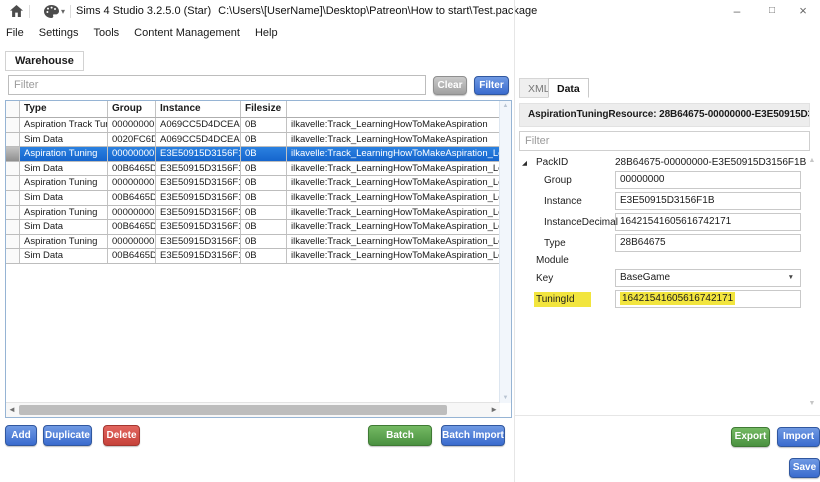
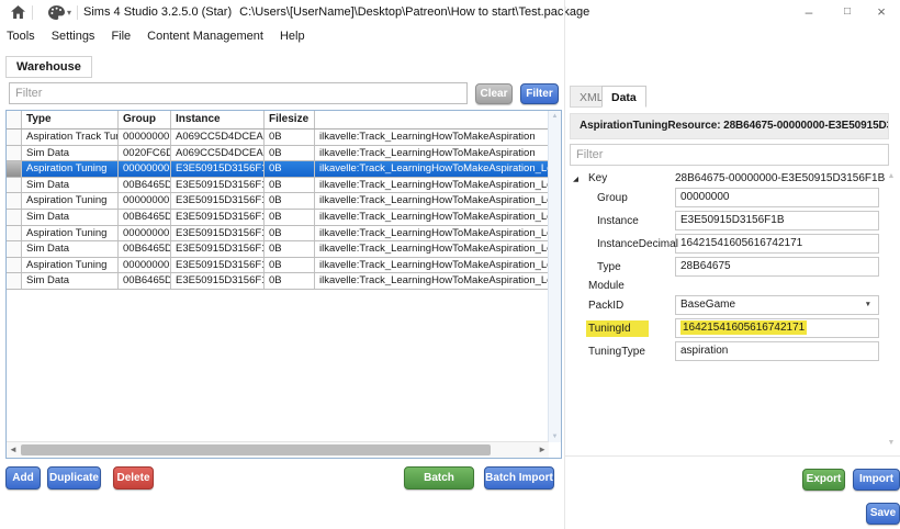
  ▾
  Sims 4 Studio 3.2.5.0 (Star)
  C:\Users\[UserName]\Desktop\Patreon\How to start\Test.package
  –
  □
  ×
- File
+ Tools
  Settings
- Tools
+ File
  Content Management
  Help
  Warehouse
  Filter
  Clear
  Filter
  Type
  Group
  Instance
  Filesize
  Aspiration Track Tun
  00000000
  A069CC5D4DCEA
  0B
  ilkavelle:Track_LearningHowToMakeAspiration
  Sim Data
  0020FC6D
  A069CC5D4DCEA
  0B
  ilkavelle:Track_LearningHowToMakeAspiration
  Aspiration Tuning
  00000000
  E3E50915D3156F1
  0B
  ilkavelle:Track_LearningHowToMakeAspiration_L
  Sim Data
  00B6465D
  E3E50915D3156F1
  0B
  ilkavelle:Track_LearningHowToMakeAspiration_L
  Aspiration Tuning
  00000000
  E3E50915D3156F1
  0B
  ilkavelle:Track_LearningHowToMakeAspiration_L
  Sim Data
  00B6465D
  E3E50915D3156F1
  0B
  ilkavelle:Track_LearningHowToMakeAspiration_L
  Aspiration Tuning
  00000000
  E3E50915D3156F1
  0B
  ilkavelle:Track_LearningHowToMakeAspiration_L
  Sim Data
  00B6465D
  E3E50915D3156F1
  0B
  ilkavelle:Track_LearningHowToMakeAspiration_L
  Aspiration Tuning
  00000000
  E3E50915D3156F1
  0B
  ilkavelle:Track_LearningHowToMakeAspiration_L
  Sim Data
  00B6465D
  E3E50915D3156F1
  0B
  ilkavelle:Track_LearningHowToMakeAspiration_L
  ◄
  ►
  Add
  Duplicate
  Delete
  Batch Import
  XML
  Data
  AspirationTuningResource: 28B64675-00000000-E3E50915D
  Filter
- PackID
+ Key
  28B64675-00000000-E3E50915D3156F1B
  Group
  00000000
  Instance
  E3E50915D3156F1B
  InstanceDecimal
  16421541605616742171
  Type
  28B64675
  Module
- Key
+ PackID
  BaseGame
  TuningId
  16421541605616742171
+ TuningType
+ aspiration
  Export
  Import
  Save
